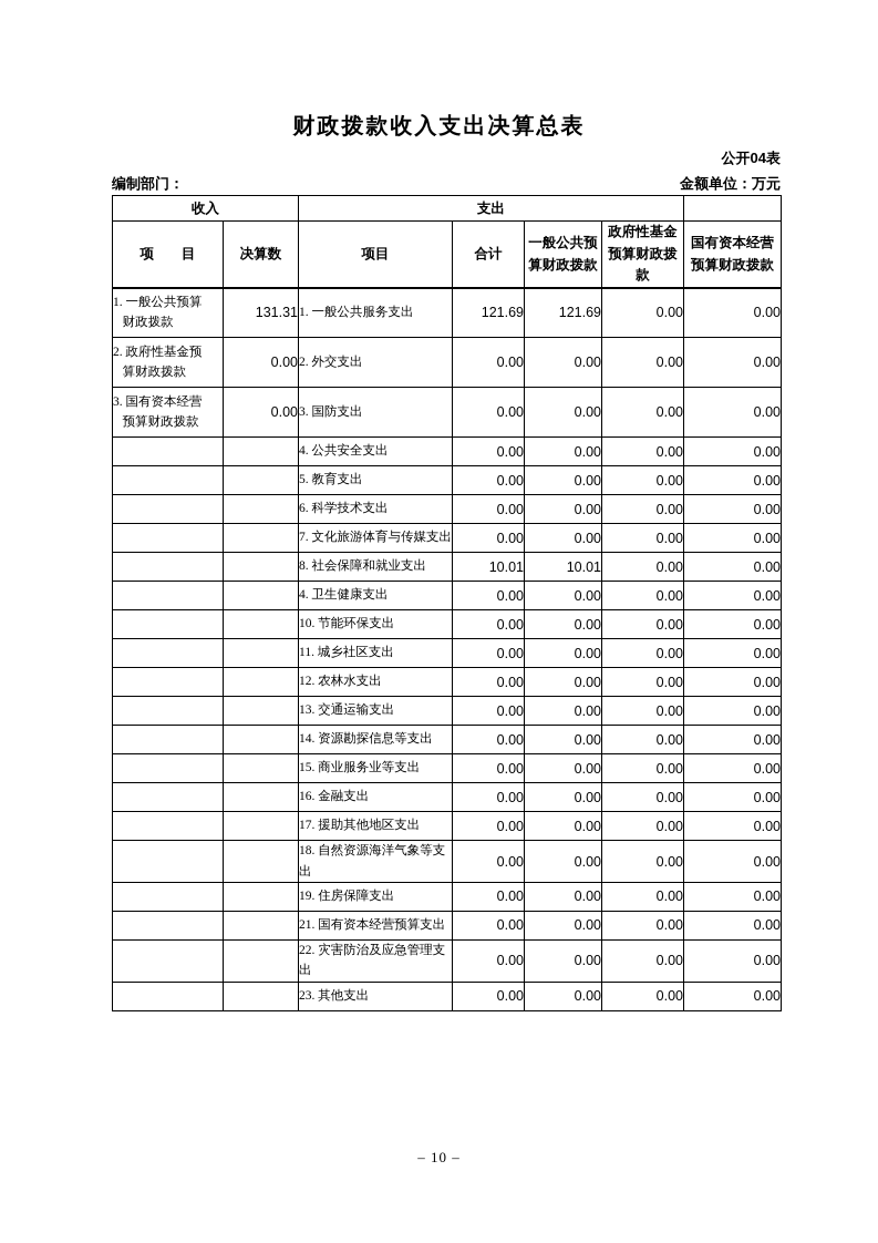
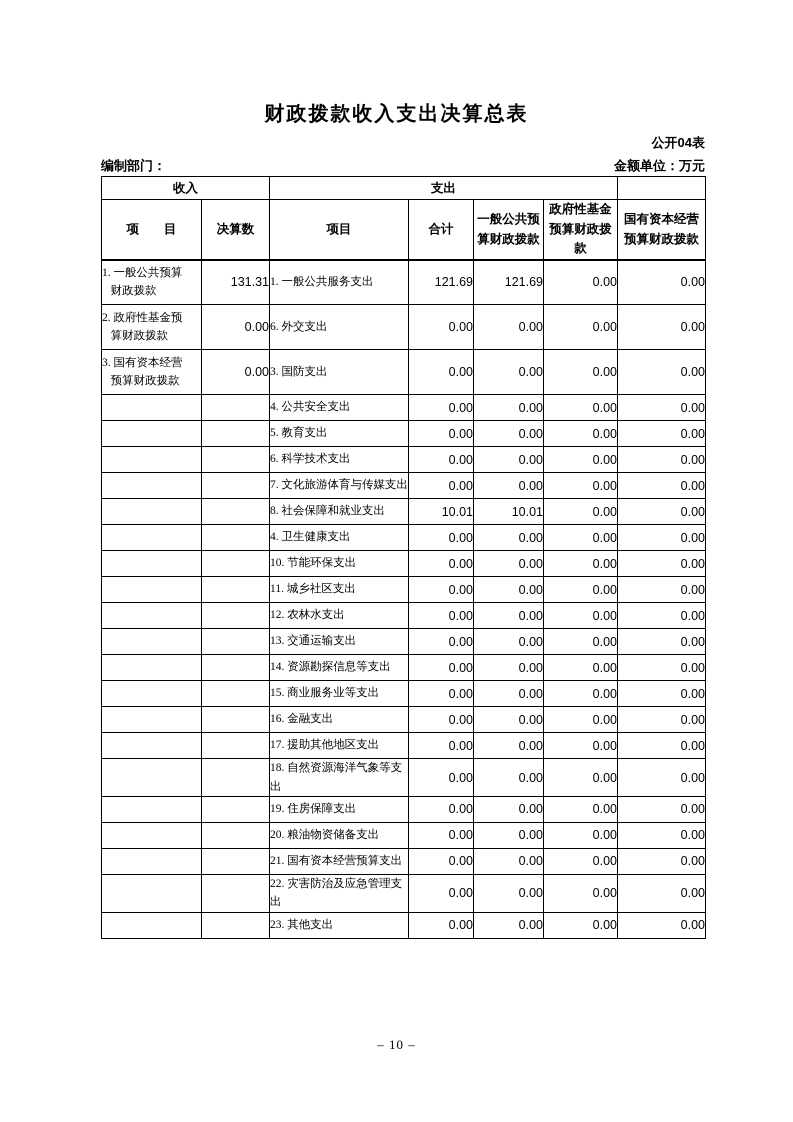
  财政拨款收入支出决算总表
  公开04表
  编制部门：
  金额单位：万元
  收入	支出
  项 目	决算数	项目	合计	一般公共预 算财政拨款	政府性基金 预算财政拨款	国有资本经营 预算财政拨款
  1. 一般公共预算 财政拨款	131.31	1. 一般公共服务支出	121.69	121.69	0.00	0.00
- 2. 政府性基金预 算财政拨款	0.00	2. 外交支出	0.00	0.00	0.00	0.00
+ 2. 政府性基金预 算财政拨款	0.00	6. 外交支出	0.00	0.00	0.00	0.00
  3. 国有资本经营 预算财政拨款	0.00	3. 国防支出	0.00	0.00	0.00	0.00
  		4. 公共安全支出	0.00	0.00	0.00	0.00
  		5. 教育支出	0.00	0.00	0.00	0.00
  		6. 科学技术支出	0.00	0.00	0.00	0.00
  		7. 文化旅游体育与传媒支出	0.00	0.00	0.00	0.00
  		8. 社会保障和就业支出	10.01	10.01	0.00	0.00
  		4. 卫生健康支出	0.00	0.00	0.00	0.00
  		10. 节能环保支出	0.00	0.00	0.00	0.00
  		11. 城乡社区支出	0.00	0.00	0.00	0.00
  		12. 农林水支出	0.00	0.00	0.00	0.00
  		13. 交通运输支出	0.00	0.00	0.00	0.00
  		14. 资源勘探信息等支出	0.00	0.00	0.00	0.00
  		15. 商业服务业等支出	0.00	0.00	0.00	0.00
  		16. 金融支出	0.00	0.00	0.00	0.00
  		17. 援助其他地区支出	0.00	0.00	0.00	0.00
  		18. 自然资源海洋气象等支出	0.00	0.00	0.00	0.00
  		19. 住房保障支出	0.00	0.00	0.00	0.00
+ 		20. 粮油物资储备支出	0.00	0.00	0.00	0.00
  		21. 国有资本经营预算支出	0.00	0.00	0.00	0.00
  		22. 灾害防治及应急管理支出	0.00	0.00	0.00	0.00
  		23. 其他支出	0.00	0.00	0.00	0.00
  – 10 –
